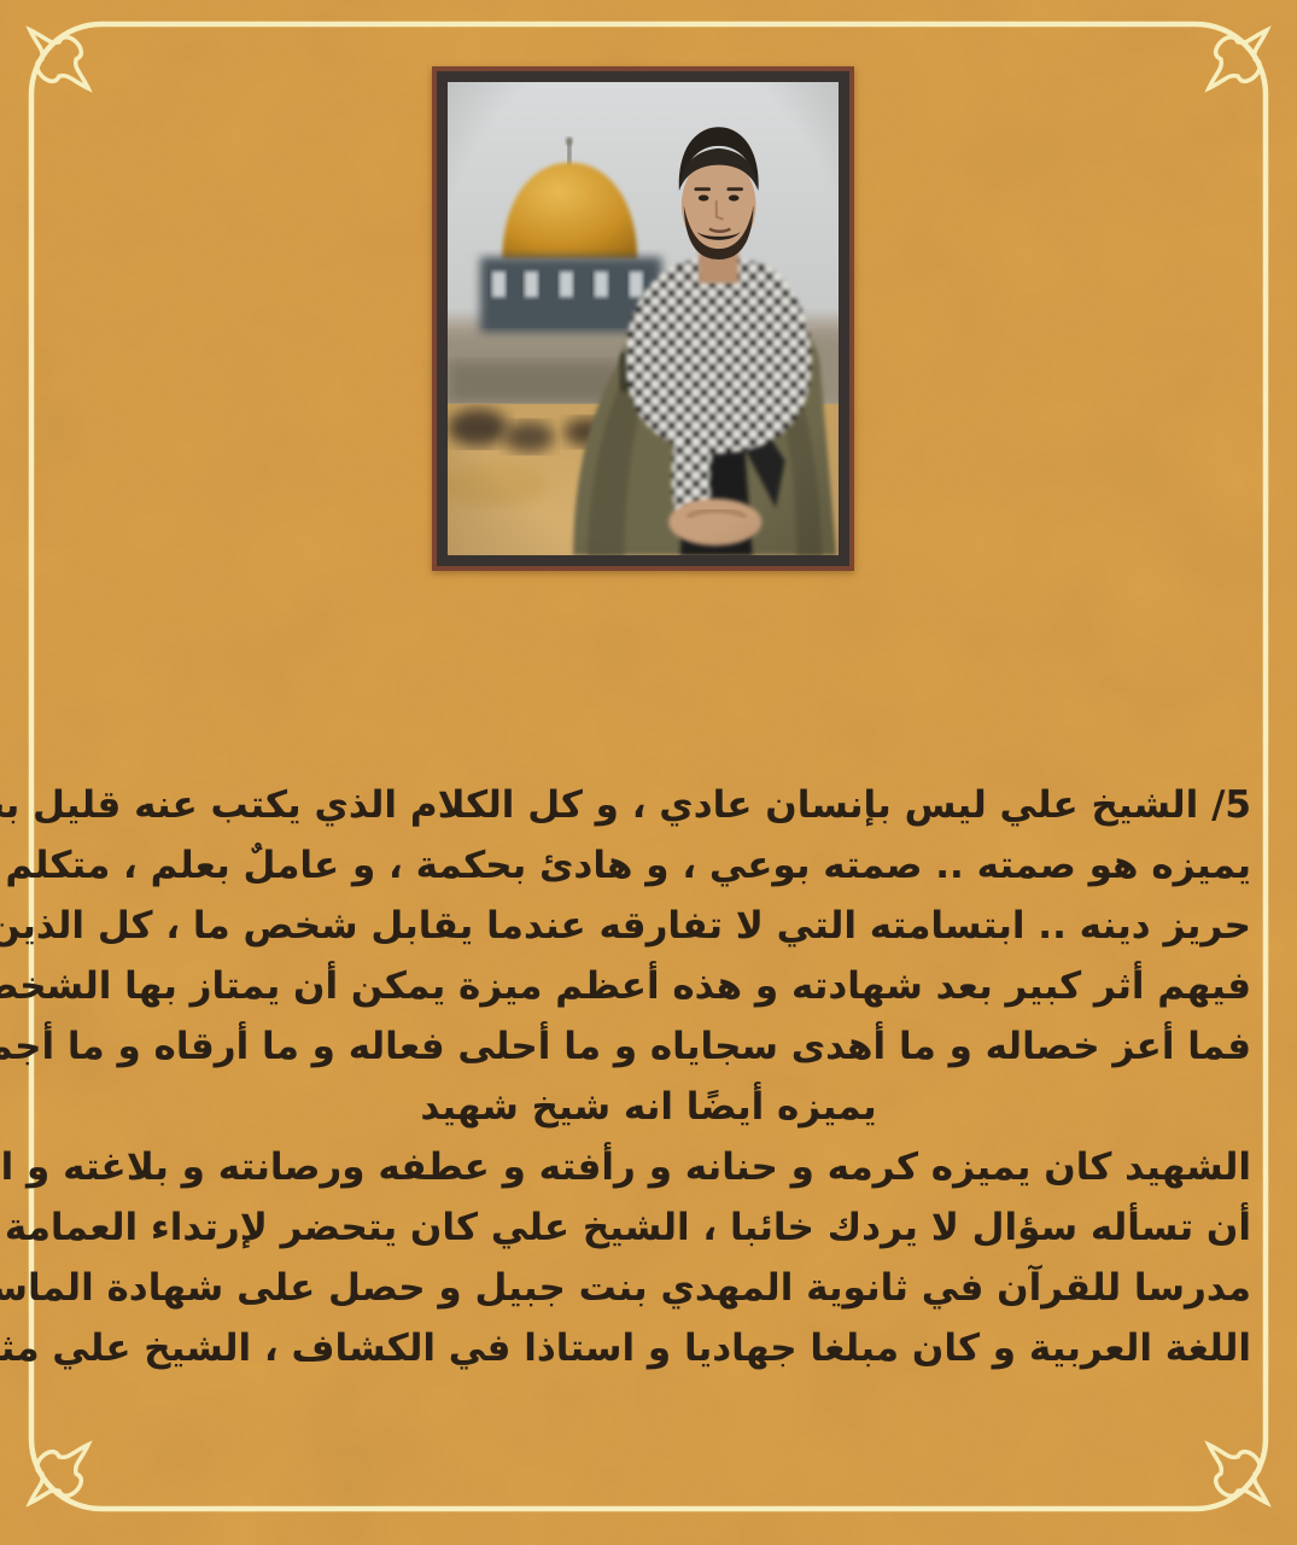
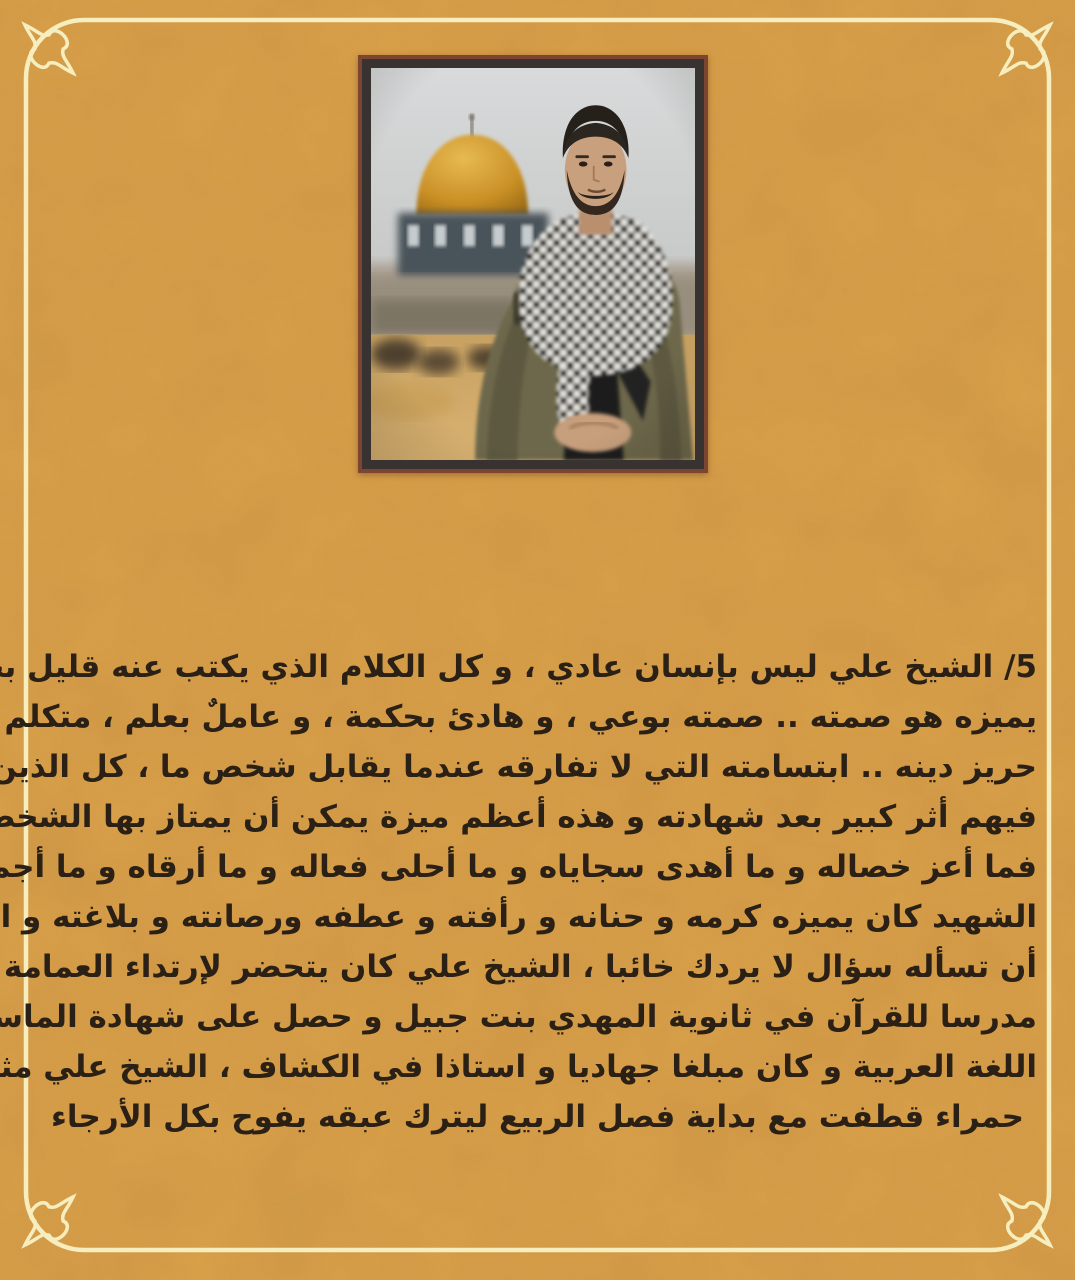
  5/ الشيخ علي ليس بإنسان عادي ، و كل الكلام الذي يكتب عنه قليل ب
  يميزه هو صمته .. صمته بوعي ، و هادئ بحكمة ، و عاملٌ بعلم ، متكلم
  حريز دينه .. ابتسامته التي لا تفارقه عندما يقابل شخص ما ، كل الذين
  فيهم أثر كبير بعد شهادته و هذه أعظم ميزة يمكن أن يمتاز بها الشخ
  فما أعز خصاله و ما أهدى سجاياه و ما أحلى فعاله و ما أرقاه و ما أجم
- يميزه أيضًا انه شيخ شهيد
  الشهيد كان يميزه كرمه و حنانه و رأفته و عطفه ورصانته و بلاغته و ا
  أن تسأله سؤال لا يردك خائبا ، الشيخ علي كان يتحضر لإرتداء العمامة
  مدرسا للقرآن في ثانوية المهدي بنت جبيل و حصل على شهادة الماس
  اللغة العربية و كان مبلغا جهاديا و استاذا في الكشاف ، الشيخ علي مث
+ حمراء قطفت مع بداية فصل الربيع ليترك عبقه يفوح بكل الأرجاء
